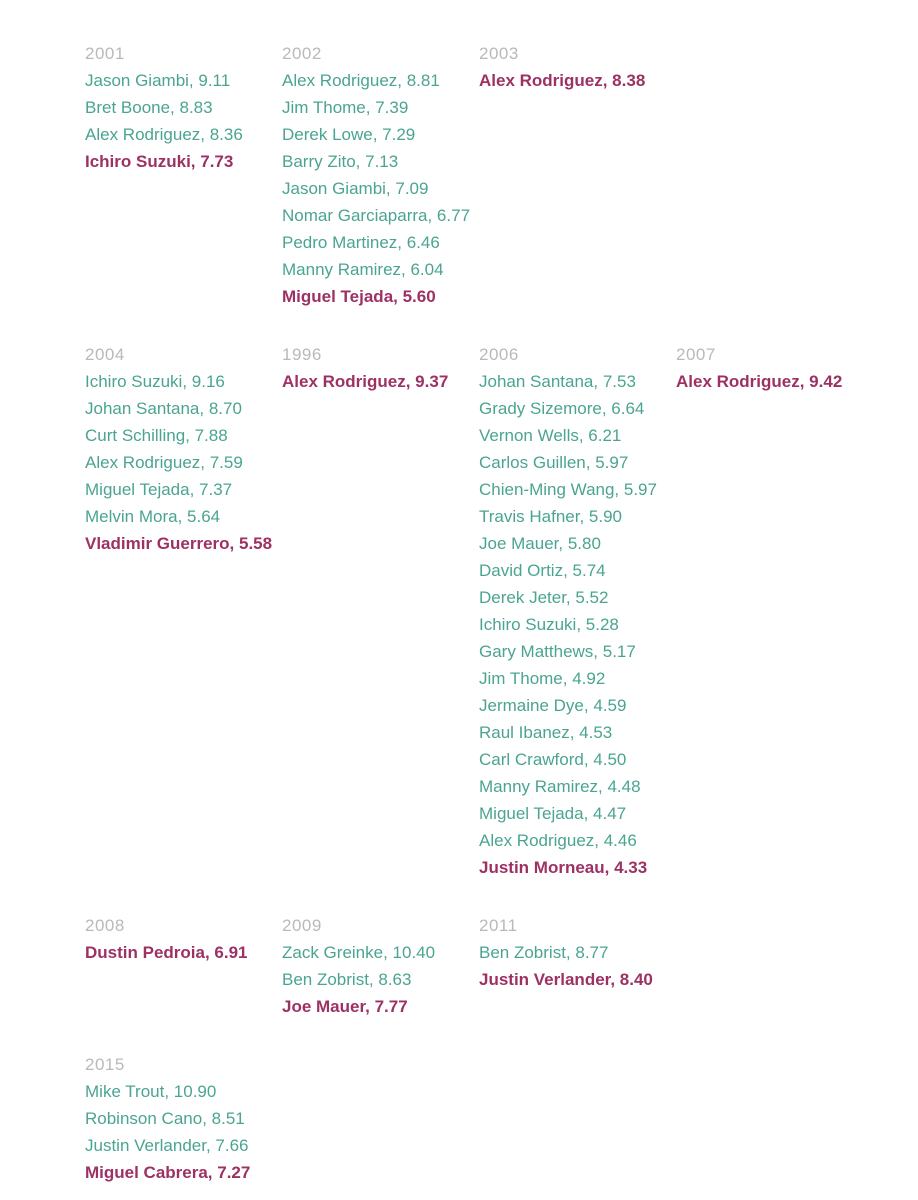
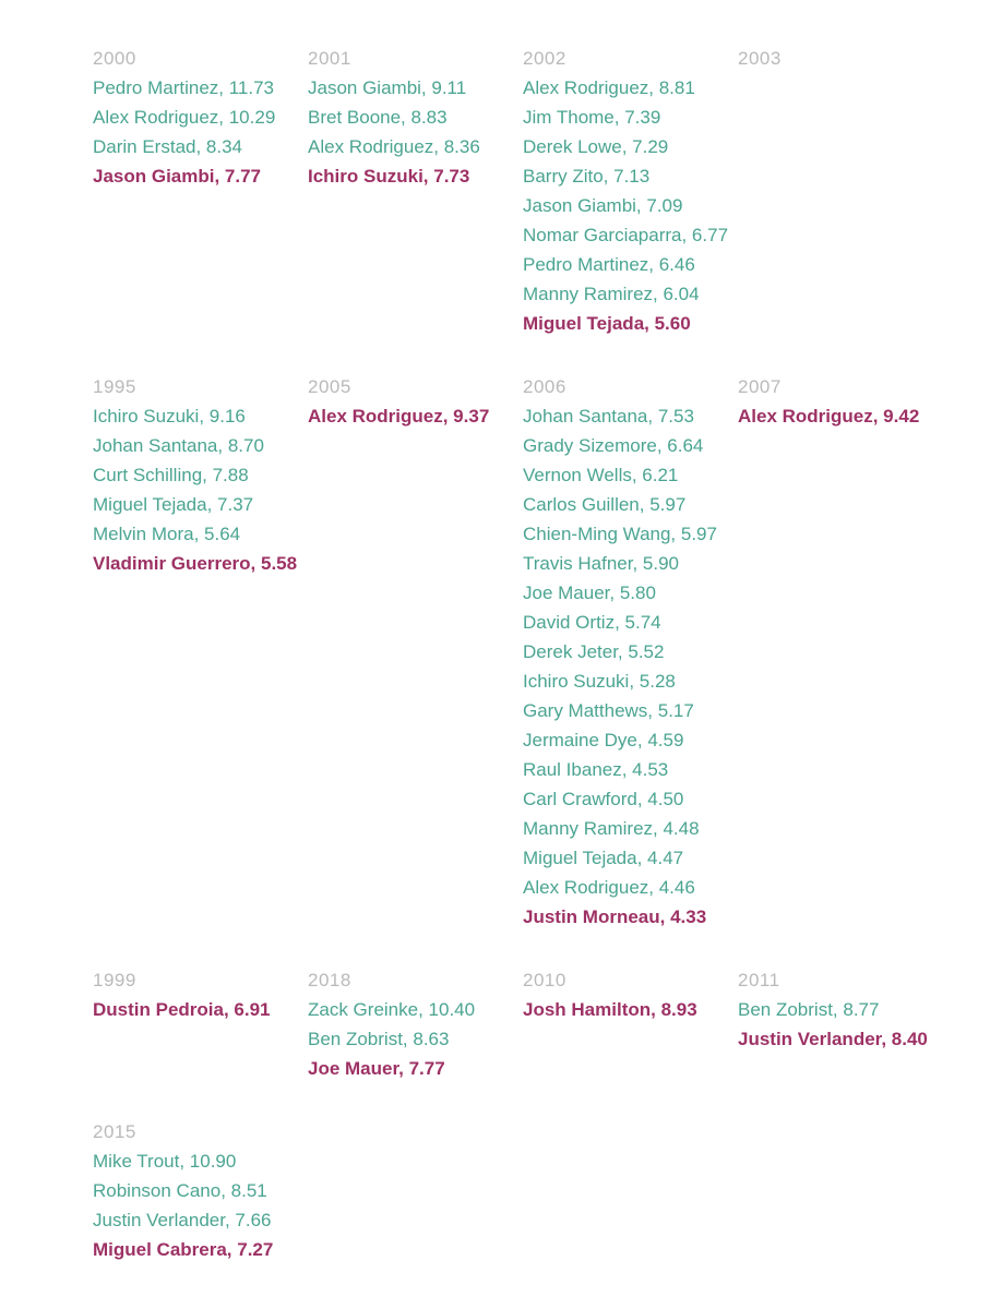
+ 2000
+ Pedro Martinez, 11.73
+ Alex Rodriguez, 10.29
+ Darin Erstad, 8.34
+ Jason Giambi, 7.77
  2001
  Jason Giambi, 9.11
  Bret Boone, 8.83
  Alex Rodriguez, 8.36
  Ichiro Suzuki, 7.73
  2002
  Alex Rodriguez, 8.81
  Jim Thome, 7.39
  Derek Lowe, 7.29
  Barry Zito, 7.13
  Jason Giambi, 7.09
  Nomar Garciaparra, 6.77
  Pedro Martinez, 6.46
  Manny Ramirez, 6.04
  Miguel Tejada, 5.60
  2003
- Alex Rodriguez, 8.38
- 2004
+ 1995
  Ichiro Suzuki, 9.16
  Johan Santana, 8.70
  Curt Schilling, 7.88
- Alex Rodriguez, 7.59
  Miguel Tejada, 7.37
  Melvin Mora, 5.64
  Vladimir Guerrero, 5.58
- 1996
+ 2005
  Alex Rodriguez, 9.37
  2006
  Johan Santana, 7.53
  Grady Sizemore, 6.64
  Vernon Wells, 6.21
  Carlos Guillen, 5.97
  Chien-Ming Wang, 5.97
  Travis Hafner, 5.90
  Joe Mauer, 5.80
  David Ortiz, 5.74
  Derek Jeter, 5.52
  Ichiro Suzuki, 5.28
  Gary Matthews, 5.17
- Jim Thome, 4.92
  Jermaine Dye, 4.59
  Raul Ibanez, 4.53
  Carl Crawford, 4.50
  Manny Ramirez, 4.48
  Miguel Tejada, 4.47
  Alex Rodriguez, 4.46
  Justin Morneau, 4.33
  2007
  Alex Rodriguez, 9.42
- 2008
+ 1999
  Dustin Pedroia, 6.91
- 2009
+ 2018
  Zack Greinke, 10.40
  Ben Zobrist, 8.63
  Joe Mauer, 7.77
+ 2010
+ Josh Hamilton, 8.93
  2011
  Ben Zobrist, 8.77
  Justin Verlander, 8.40
  2015
  Mike Trout, 10.90
  Robinson Cano, 8.51
  Justin Verlander, 7.66
  Miguel Cabrera, 7.27
